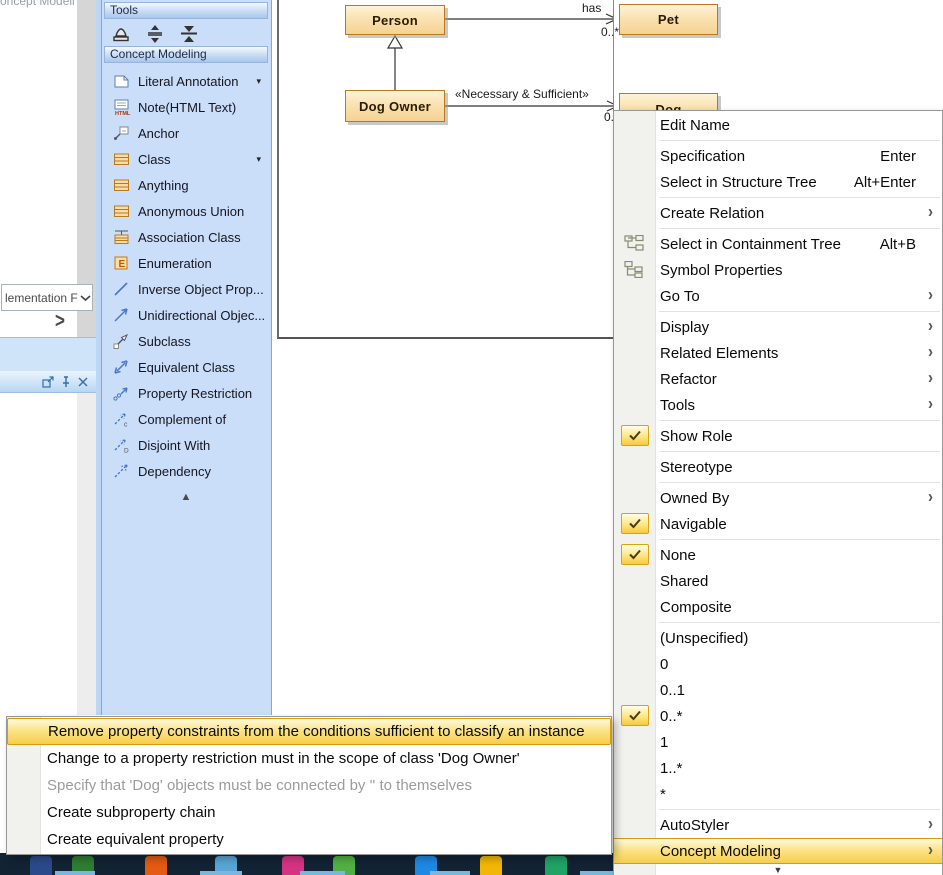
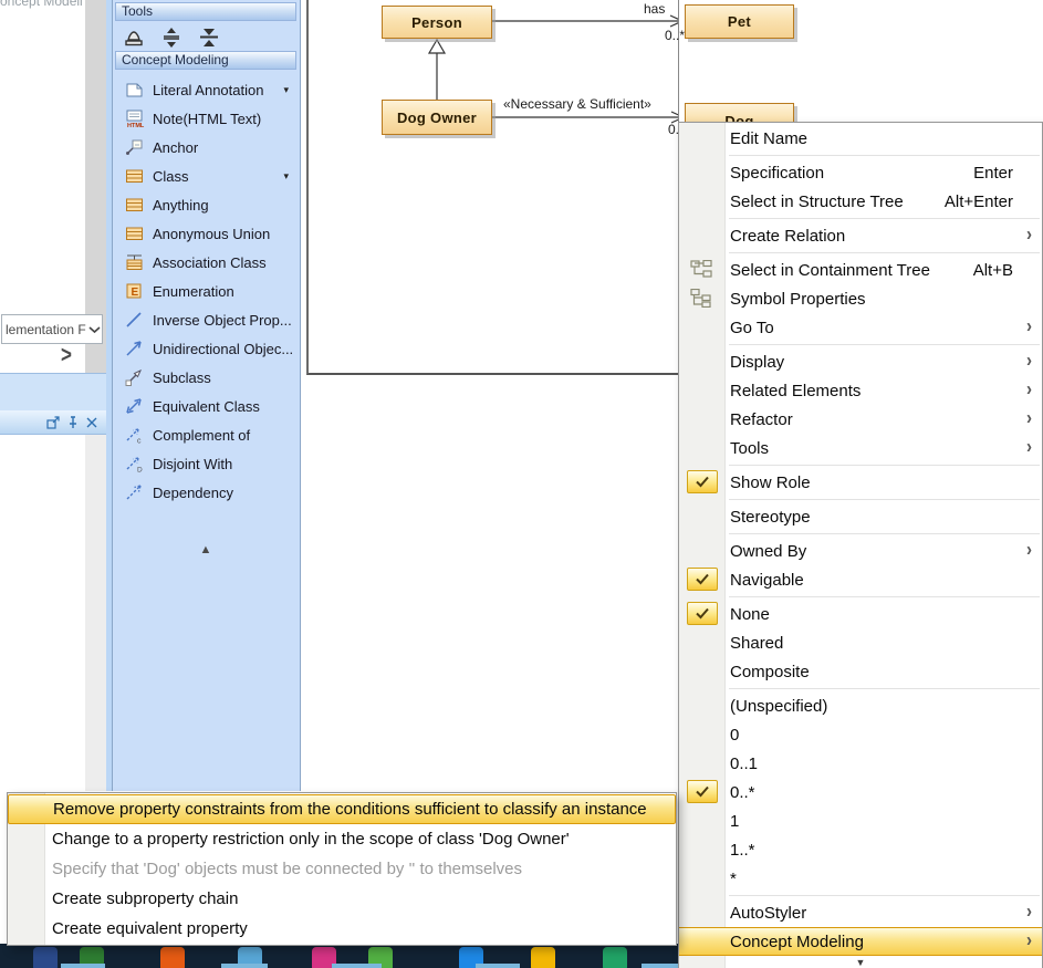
  oncept Modeli
  lementation F
  >
  Tools
  Concept Modeling
  Literal Annotation
  ▾
  Note(HTML Text)
  Anchor
  Class
  ▾
  Anything
  Anonymous Union
  Association Class
  E
  Enumeration
  Inverse Object Prop...
  Unidirectional Objec...
  Subclass
  Equivalent Class
- Property Restriction
  Complement of
  Disjoint With
  Dependency
  ▲
  Person
  Pet
  Dog Owner
  Dog
  has
  0..*
  «Necessary & Sufficient»
  Edit Name
  Specification
  Enter
  Select in Structure Tree
  Alt+Enter
  Create Relation
  ›
  Select in Containment Tree
  Alt+B
  Symbol Properties
  Go To
  ›
  Display
  ›
  Related Elements
  ›
  Refactor
  ›
  Tools
  ›
  Show Role
  Stereotype
  Owned By
  ›
  Navigable
  None
  Shared
  Composite
  (Unspecified)
  0
  0..1
  0..*
  1
  1..*
  *
  AutoStyler
  ›
  Concept Modeling
  ›
  ▼
  Remove property constraints from the conditions sufficient to classify an instance
- Change to a property restriction must in the scope of class 'Dog Owner'
+ Change to a property restriction only in the scope of class 'Dog Owner'
  Specify that 'Dog' objects must be connected by '' to themselves
  Create subproperty chain
  Create equivalent property
